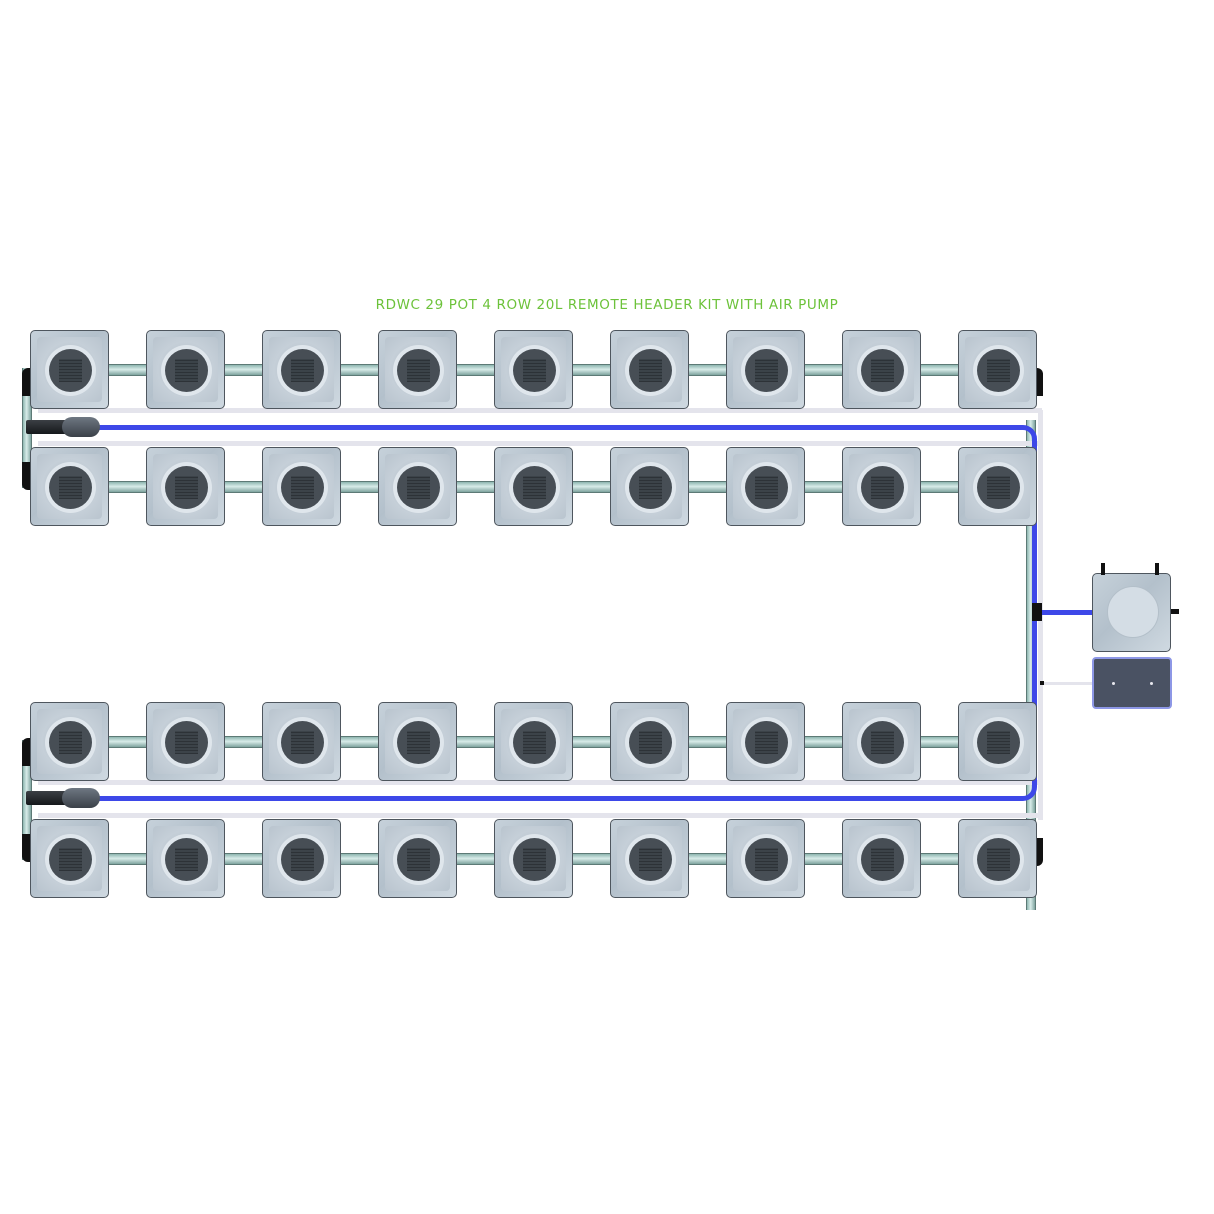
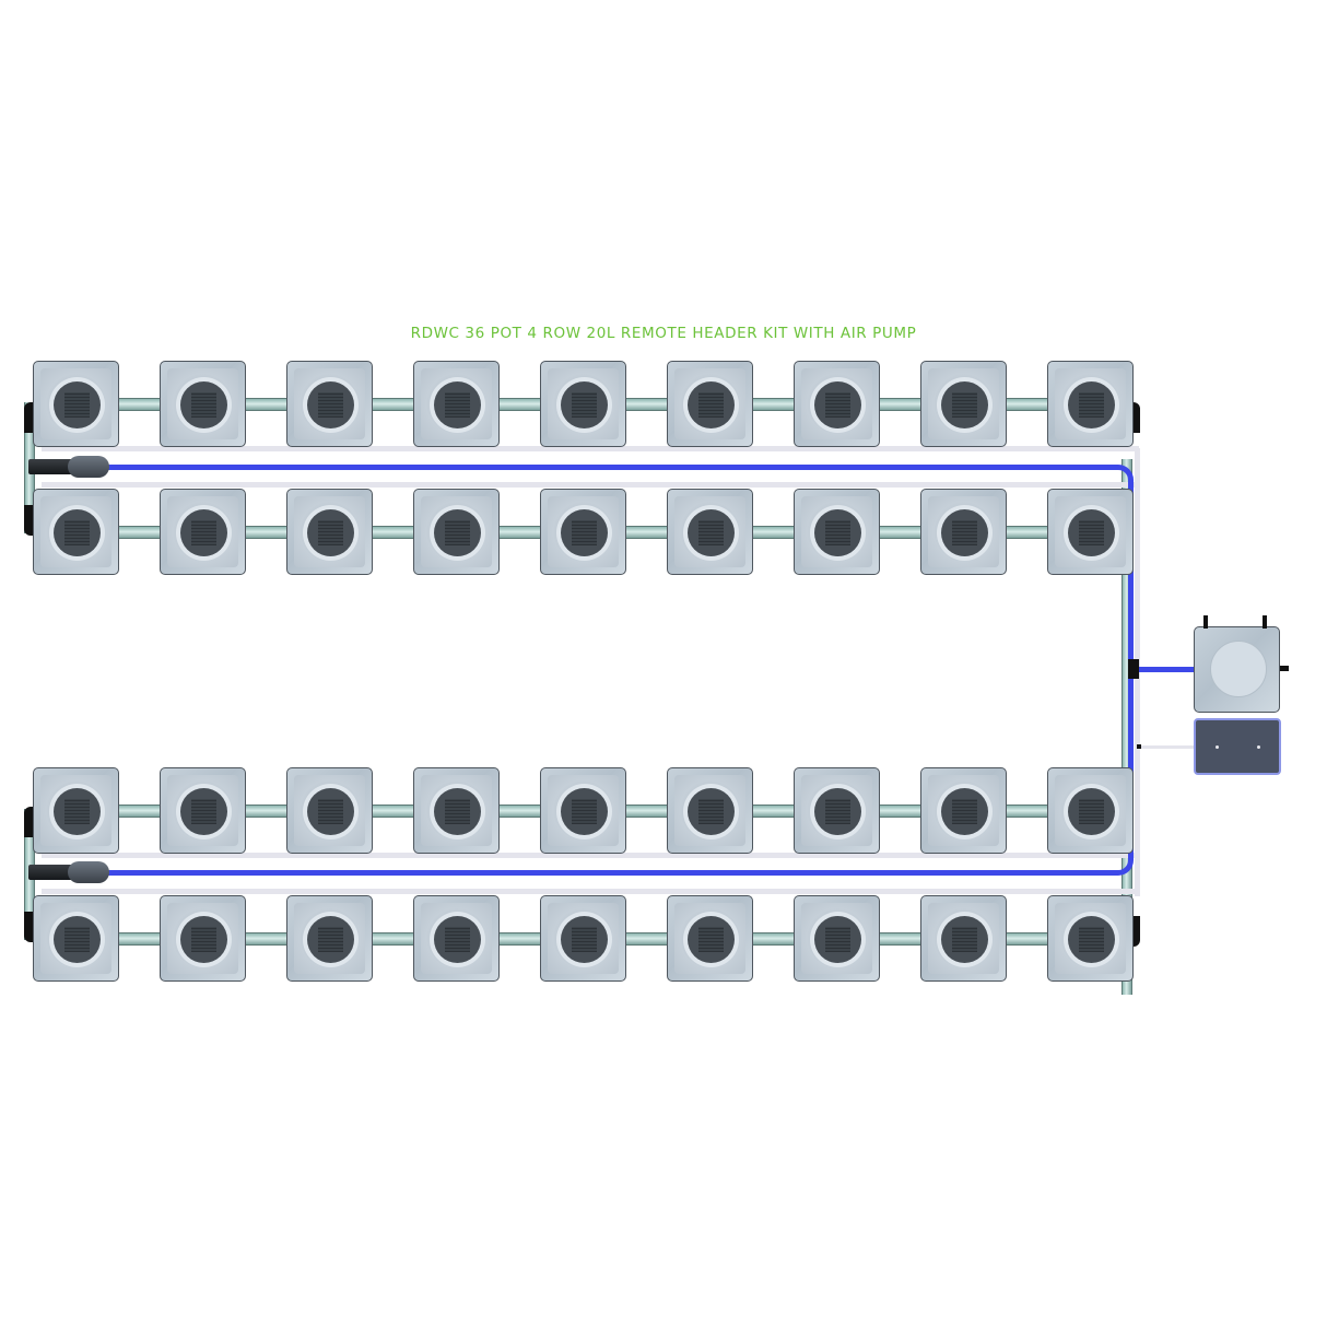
- RDWC 29 POT 4 ROW 20L REMOTE HEADER KIT WITH AIR PUMP
+ RDWC 36 POT 4 ROW 20L REMOTE HEADER KIT WITH AIR PUMP
